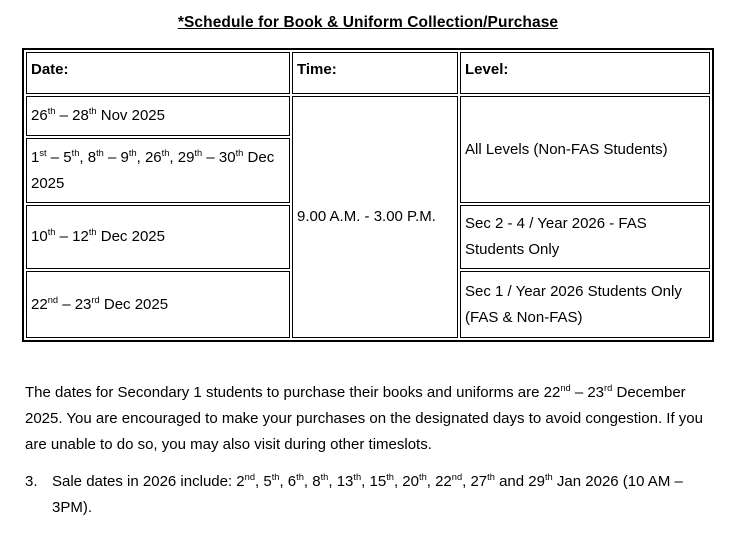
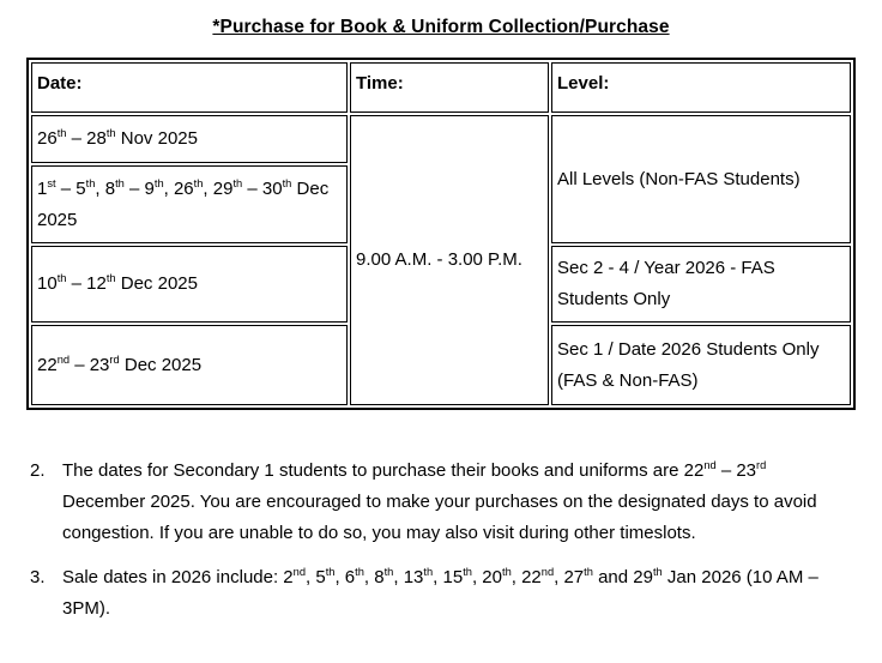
- *Schedule for Book & Uniform Collection/Purchase
+ *Purchase for Book & Uniform Collection/Purchase
  Date:	Time:	Level:
  26th – 28th Nov 2025	9.00 A.M. - 3.00 P.M.	All Levels (Non-FAS Students)
  1st – 5th, 8th – 9th, 26th, 29th – 30th Dec 2025
  10th – 12th Dec 2025	Sec 2 - 4 / Year 2026 - FAS Students Only
- 22nd – 23rd Dec 2025	Sec 1 / Year 2026 Students Only (FAS & Non-FAS)
+ 22nd – 23rd Dec 2025	Sec 1 / Date 2026 Students Only (FAS & Non-FAS)
+ 2.
  The dates for Secondary 1 students to purchase their books and uniforms are 22nd – 23rd December 2025. You are encouraged to make your purchases on the designated days to avoid congestion. If you are unable to do so, you may also visit during other timeslots.
  3.
  Sale dates in 2026 include: 2nd, 5th, 6th, 8th, 13th, 15th, 20th, 22nd, 27th and 29th Jan 2026 (10 AM – 3PM).
